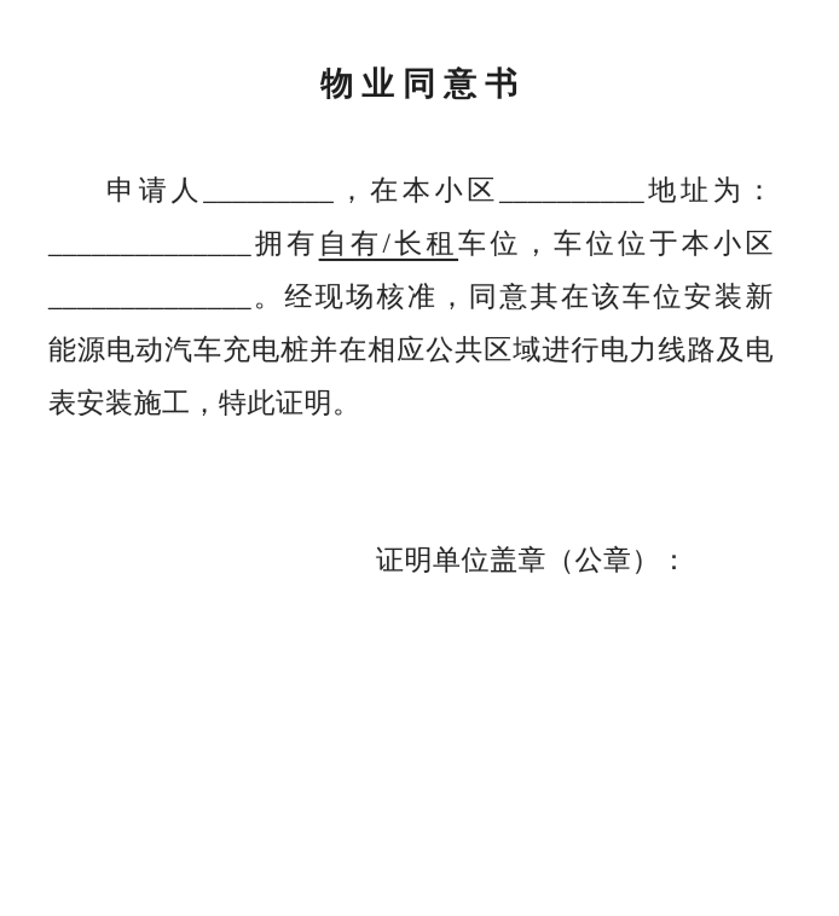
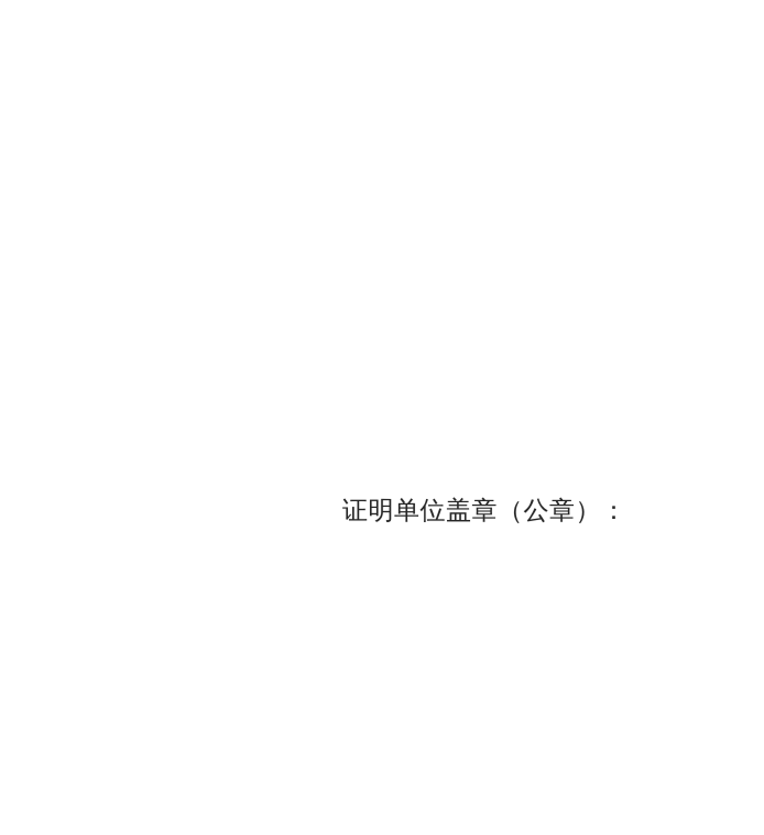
- 物业同意书
- 申请人_________，在本小区__________地址为：
- ______________拥有自有/长租车位，车位位于本小区
- ______________。经现场核准，同意其在该车位安装新
- 能源电动汽车充电桩并在相应公共区域进行电力线路及电
- 表安装施工，特此证明。
  证明单位盖章（公章）：
